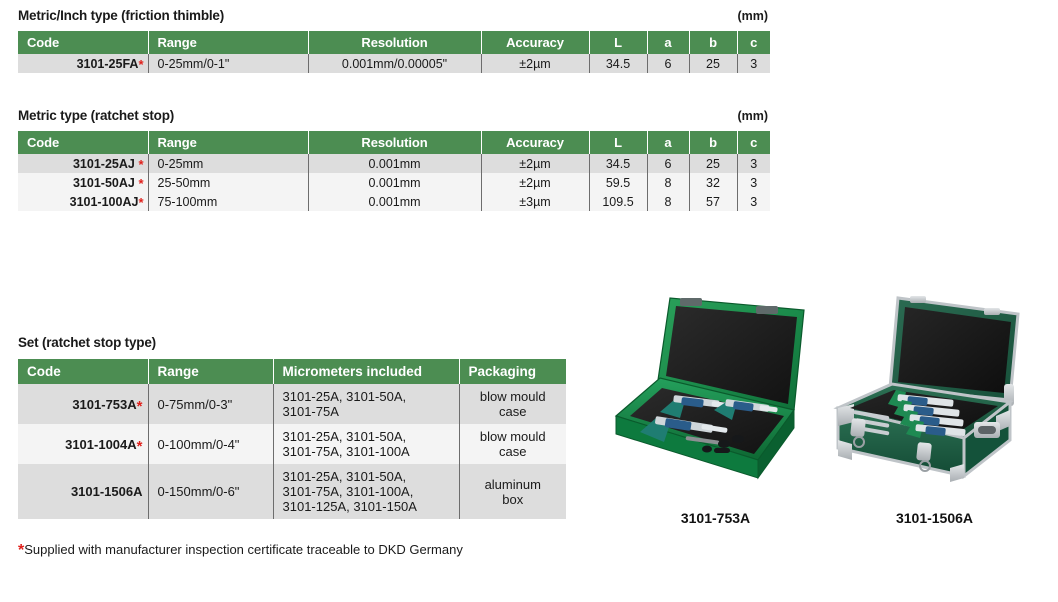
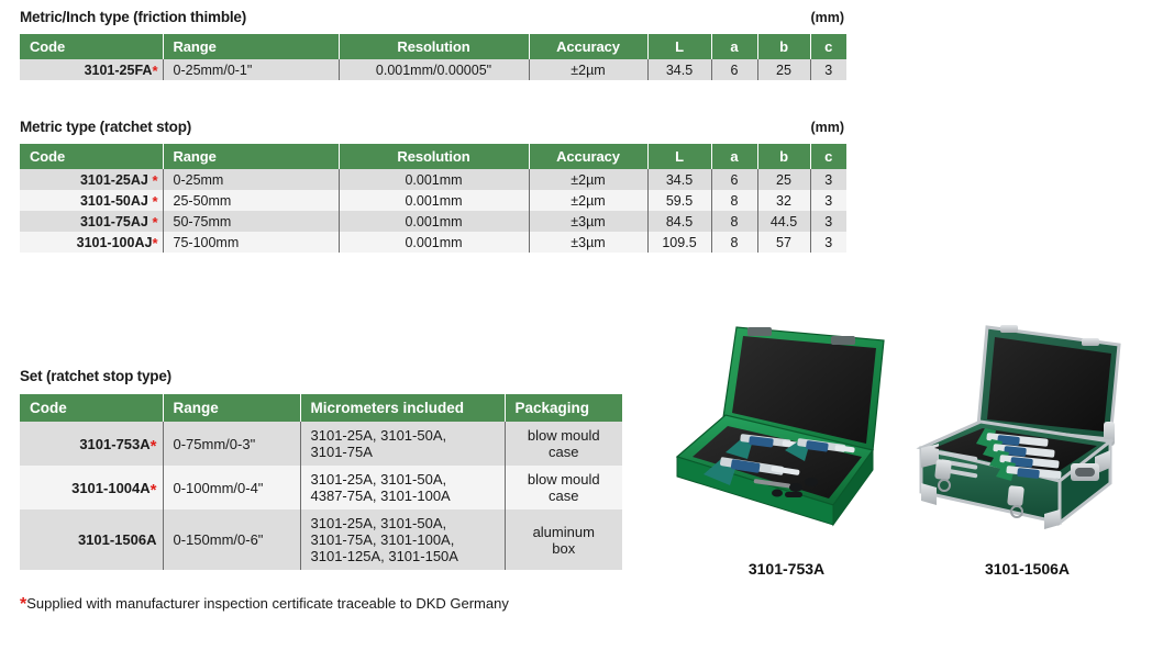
  Metric/Inch type (friction thimble)
  (mm)
  Code	Range	Resolution	Accuracy	L	a	b	c
  3101-25FA*	0-25mm/0-1"	0.001mm/0.00005"	±2µm	34.5	6	25	3
  Metric type (ratchet stop)
  (mm)
  Code	Range	Resolution	Accuracy	L	a	b	c
  3101-25AJ *	0-25mm	0.001mm	±2µm	34.5	6	25	3
  3101-50AJ *	25-50mm	0.001mm	±2µm	59.5	8	32	3
+ 3101-75AJ *	50-75mm	0.001mm	±3µm	84.5	8	44.5	3
  3101-100AJ*	75-100mm	0.001mm	±3µm	109.5	8	57	3
  Set (ratchet stop type)
  Code	Range	Micrometers included	Packaging
  3101-753A*	0-75mm/0-3"	3101-25A, 3101-50A, 3101-75A	blow mould case
- 3101-1004A*	0-100mm/0-4"	3101-25A, 3101-50A, 3101-75A, 3101-100A	blow mould case
+ 3101-1004A*	0-100mm/0-4"	3101-25A, 3101-50A, 4387-75A, 3101-100A	blow mould case
  3101-1506A	0-150mm/0-6"	3101-25A, 3101-50A, 3101-75A, 3101-100A, 3101-125A, 3101-150A	aluminum box
  *Supplied with manufacturer inspection certificate traceable to DKD Germany
  3101-753A
  3101-1506A
